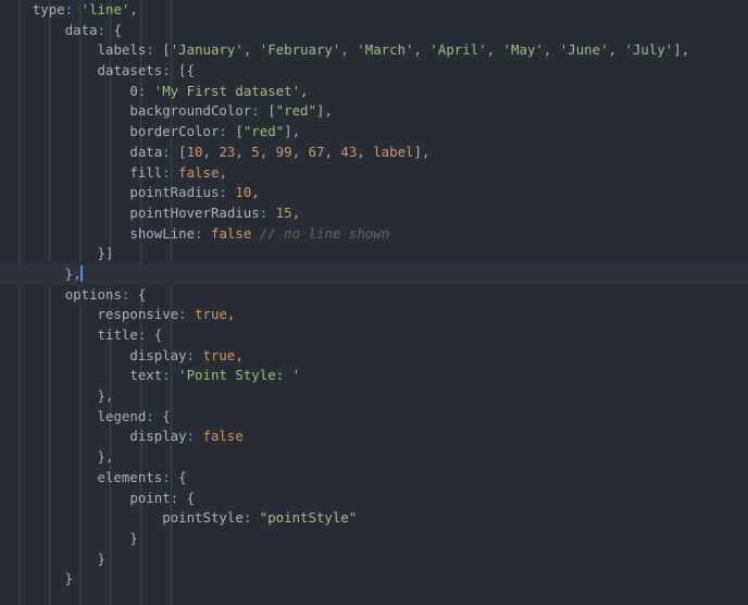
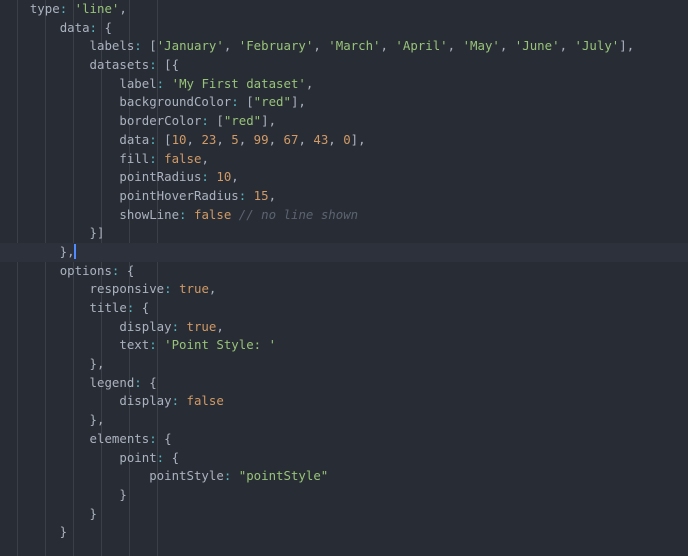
  type: 'line',
  data: {
  labels: ['January', 'February', 'March', 'April', 'May', 'June', 'July'],
  datasets: [{
- 0: 'My First dataset',
+ label: 'My First dataset',
  backgroundColor: ["red"],
  borderColor: ["red"],
- data: [10, 23, 5, 99, 67, 43, label],
+ data: [10, 23, 5, 99, 67, 43, 0],
  fill: false,
  pointRadius: 10,
  pointHoverRadius: 15,
  showLine: false // no line shown
  }]
  },
  options: {
  responsive: true,
  title: {
  display: true,
  text: 'Point Style: '
  },
  legend: {
  display: false
  },
  elements: {
  point: {
  pointStyle: "pointStyle"
  }
  }
  }
